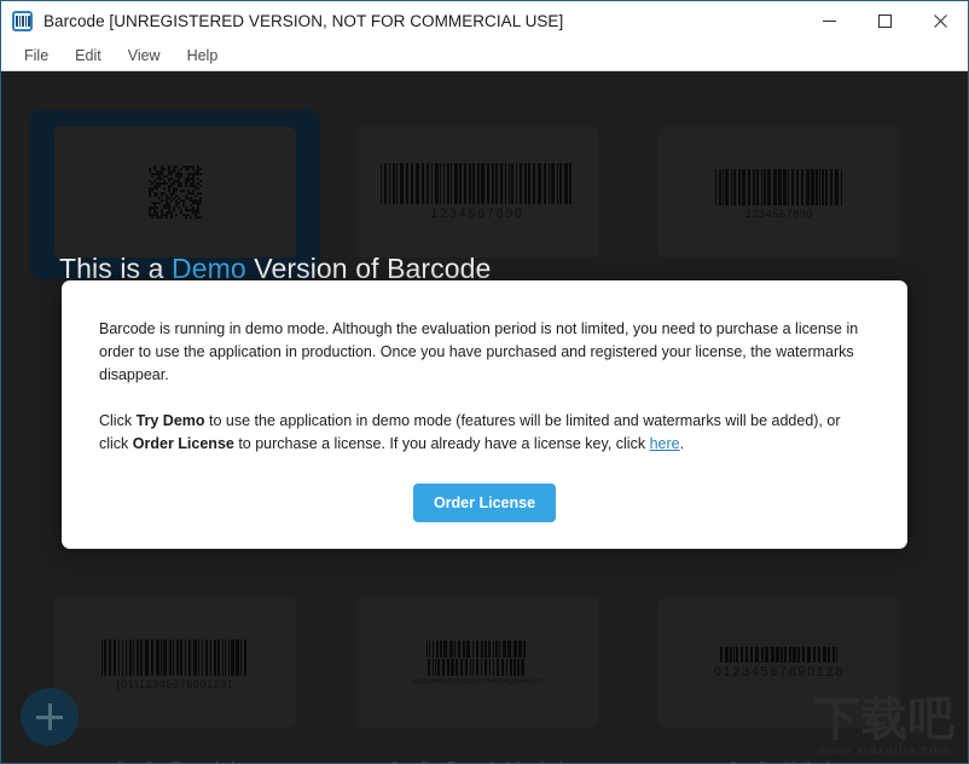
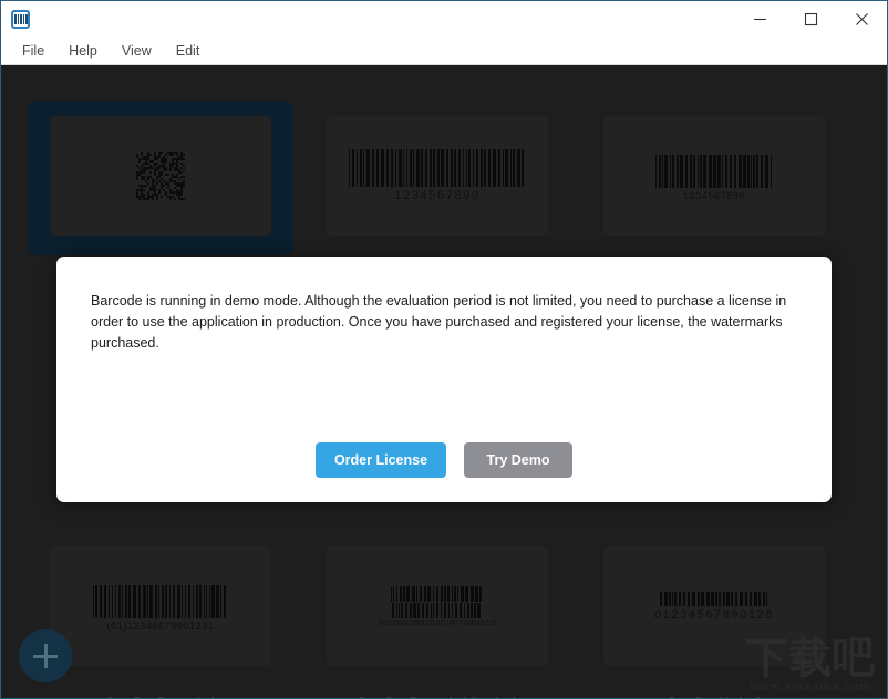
- Barcode [UNREGISTERED VERSION, NOT FOR COMMERCIAL USE]
  File
- Edit
+ Help
  View
- Help
+ Edit
- This is a Demo Version of Barcode
- Barcode is running in demo mode. Although the evaluation period is not limited, you need to purchase a license in order to use the application in production. Once you have purchased and registered your license, the watermarks disappear.
+ Barcode is running in demo mode. Although the evaluation period is not limited, you need to purchase a license in order to use the application in production. Once you have purchased and registered your license, the watermarks purchased.
- Click Try Demo to use the application in demo mode (features will be limited and watermarks will be added), or click Order License to purchase a license. If you already have a license key, click here.
  Order License
+ Try Demo
